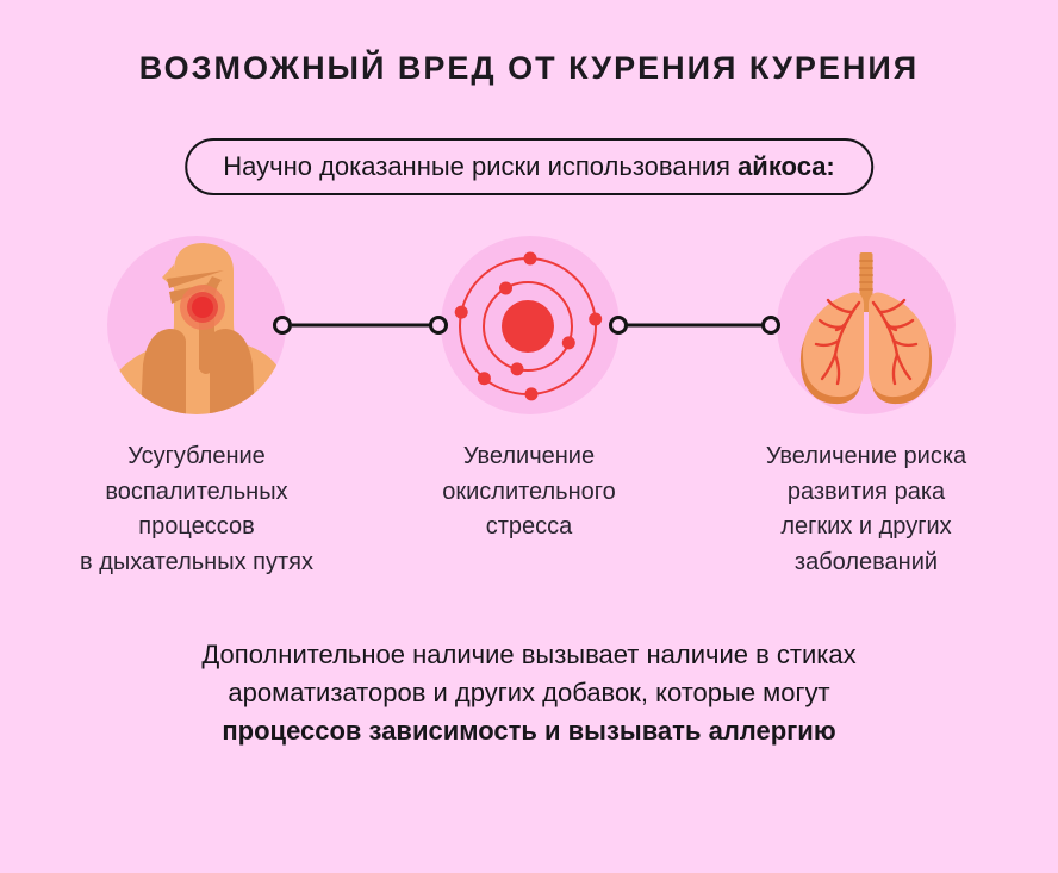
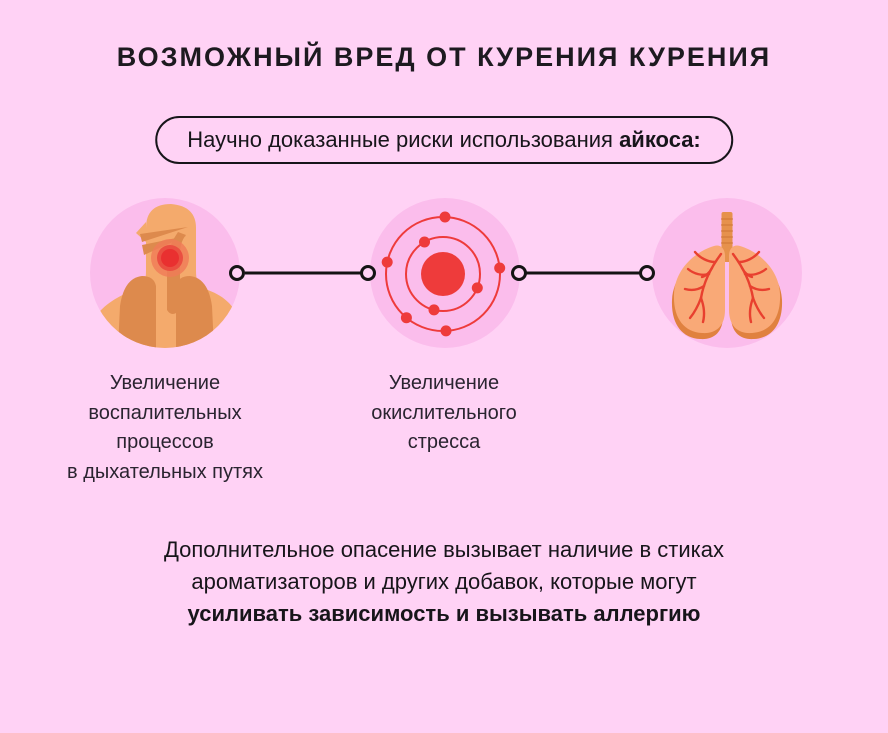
  ВОЗМОЖНЫЙ ВРЕД ОТ КУРЕНИЯ КУРЕНИЯ
  Научно доказанные риски использования айкоса:
- Усугубление воспалительных процессов в дыхательных путях
+ Увеличение воспалительных процессов в дыхательных путях
  Увеличение окислительного стресса
- Увеличение риска развития рака легких и других заболеваний
- Дополнительное наличие вызывает наличие в стиках ароматизаторов и других добавок, которые могут
+ Дополнительное опасение вызывает наличие в стиках ароматизаторов и других добавок, которые могут
- процессов зависимость и вызывать аллергию
+ усиливать зависимость и вызывать аллергию
